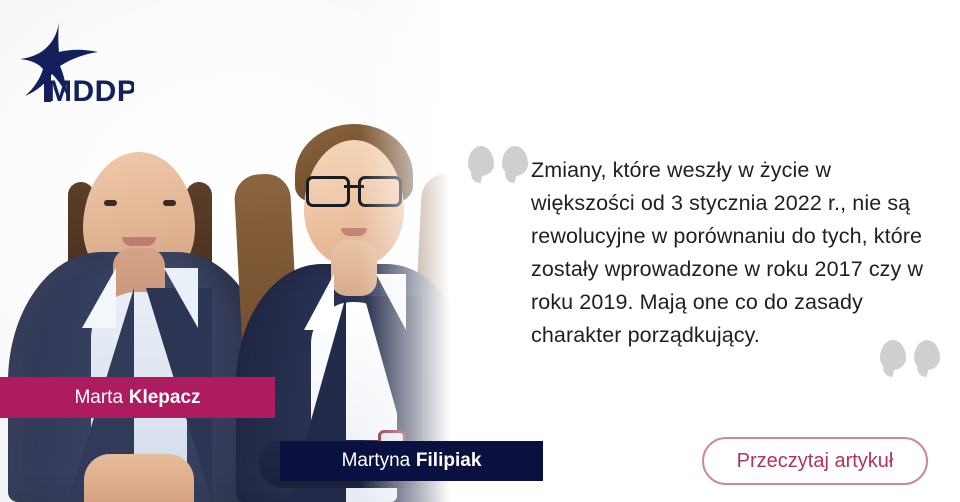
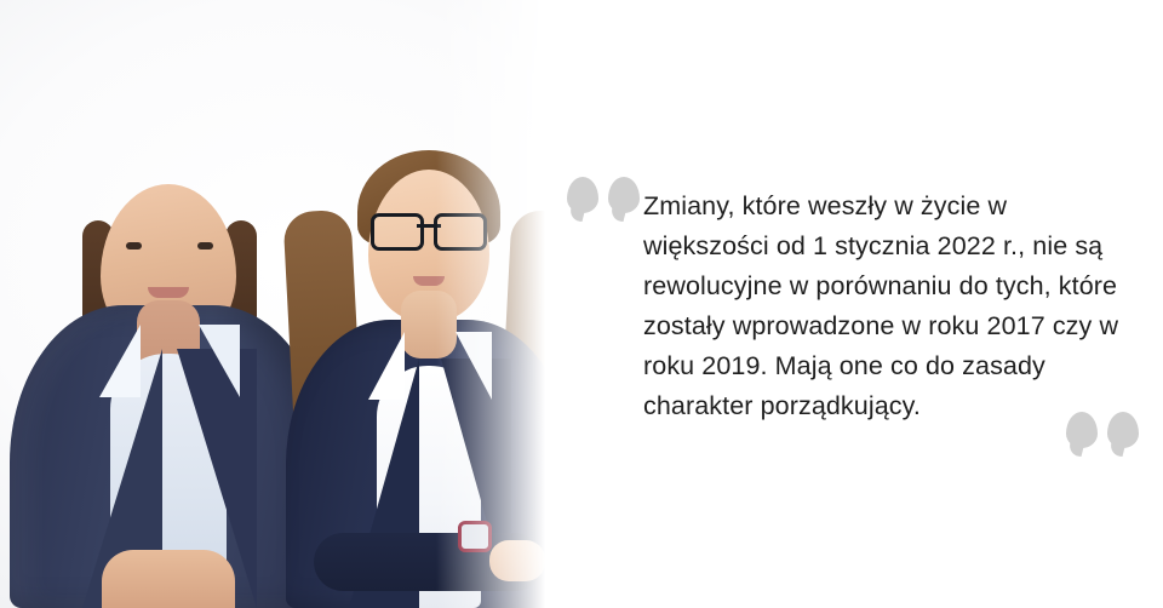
- MDDP
- Marta
- Klepacz
- Martyna
- Filipiak
- Zmiany, które weszły w życie w większości od 3 stycznia 2022 r., nie są rewolucyjne w porównaniu do tych, które zostały wprowadzone w roku 2017 czy w roku 2019. Mają one co do zasady charakter porządkujący.
+ Zmiany, które weszły w życie w większości od 1 stycznia 2022 r., nie są rewolucyjne w porównaniu do tych, które zostały wprowadzone w roku 2017 czy w roku 2019. Mają one co do zasady charakter porządkujący.
- Przeczytaj artykuł
